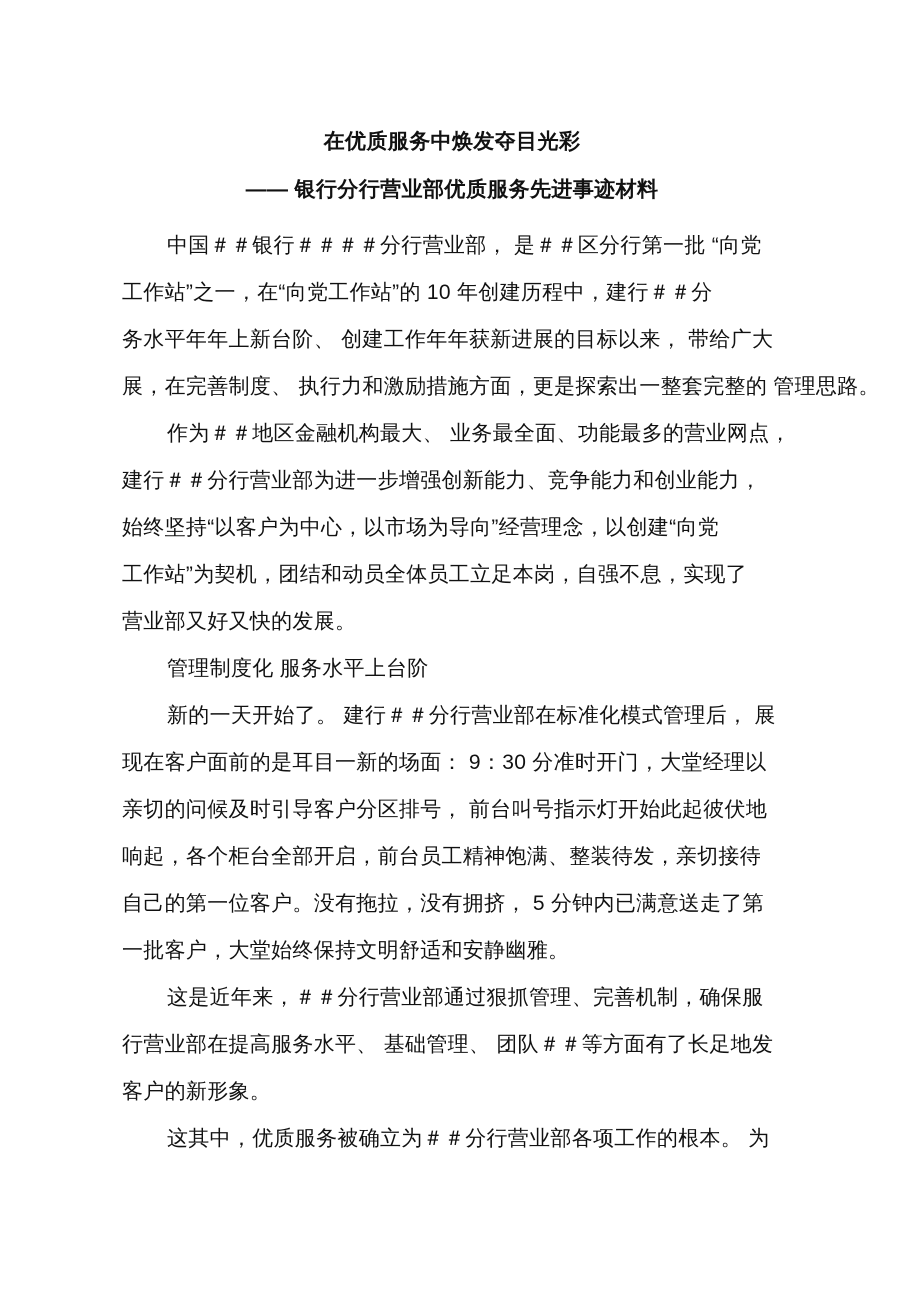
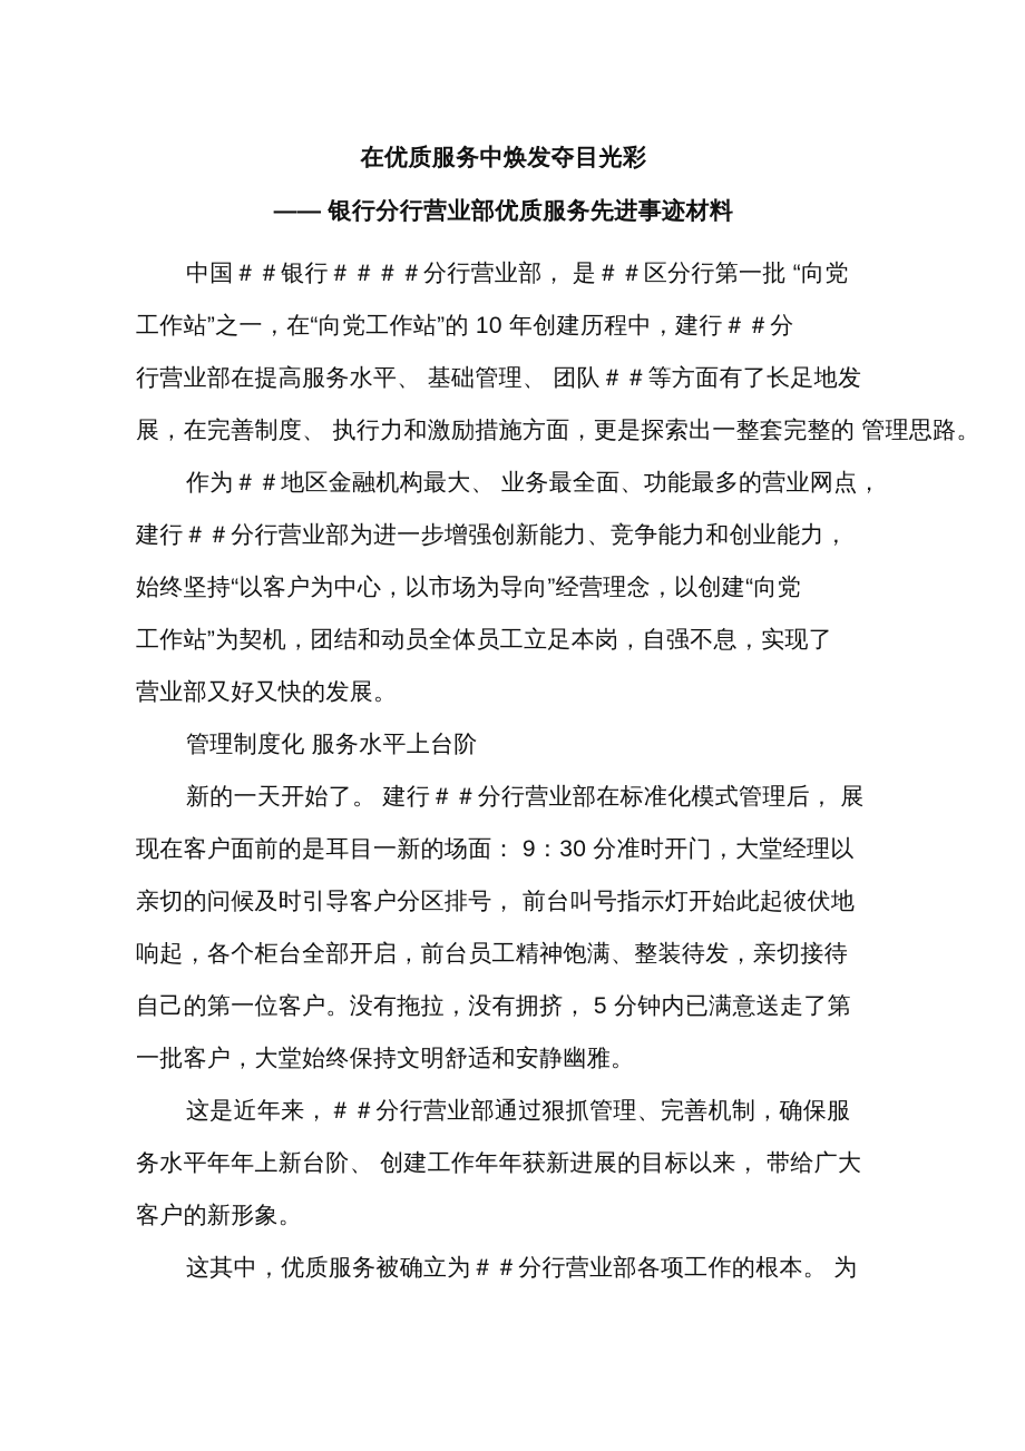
  在优质服务中焕发夺目光彩
  —— 银行分行营业部优质服务先进事迹材料
  中国＃＃银行＃＃＃＃分行营业部， 是＃＃区分行第一批 “向党
  工作站”之一，在“向党工作站”的 10 年创建历程中，建行＃＃分
- 务水平年年上新台阶、 创建工作年年获新进展的目标以来， 带给广大
+ 行营业部在提高服务水平、 基础管理、 团队＃＃等方面有了长足地发
  展，在完善制度、 执行力和激励措施方面，更是探索出一整套完整的 管理思路。
  作为＃＃地区金融机构最大、 业务最全面、功能最多的营业网点，
  建行＃＃分行营业部为进一步增强创新能力、竞争能力和创业能力，
  始终坚持“以客户为中心，以市场为导向”经营理念，以创建“向党
  工作站”为契机，团结和动员全体员工立足本岗，自强不息，实现了
  营业部又好又快的发展。
  管理制度化 服务水平上台阶
  新的一天开始了。 建行＃＃分行营业部在标准化模式管理后， 展
  现在客户面前的是耳目一新的场面： 9：30 分准时开门，大堂经理以
  亲切的问候及时引导客户分区排号， 前台叫号指示灯开始此起彼伏地
  响起，各个柜台全部开启，前台员工精神饱满、整装待发，亲切接待
  自己的第一位客户。没有拖拉，没有拥挤， 5 分钟内已满意送走了第
  一批客户，大堂始终保持文明舒适和安静幽雅。
  这是近年来，＃＃分行营业部通过狠抓管理、完善机制，确保服
- 行营业部在提高服务水平、 基础管理、 团队＃＃等方面有了长足地发
+ 务水平年年上新台阶、 创建工作年年获新进展的目标以来， 带给广大
  客户的新形象。
  这其中，优质服务被确立为＃＃分行营业部各项工作的根本。 为
